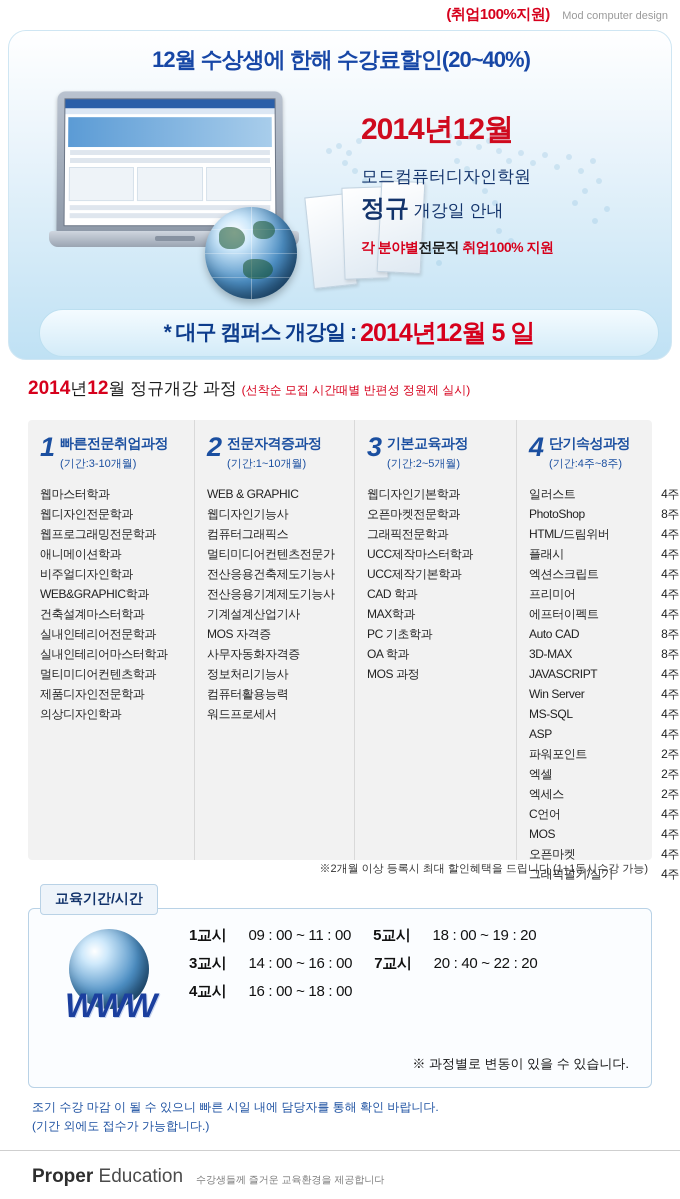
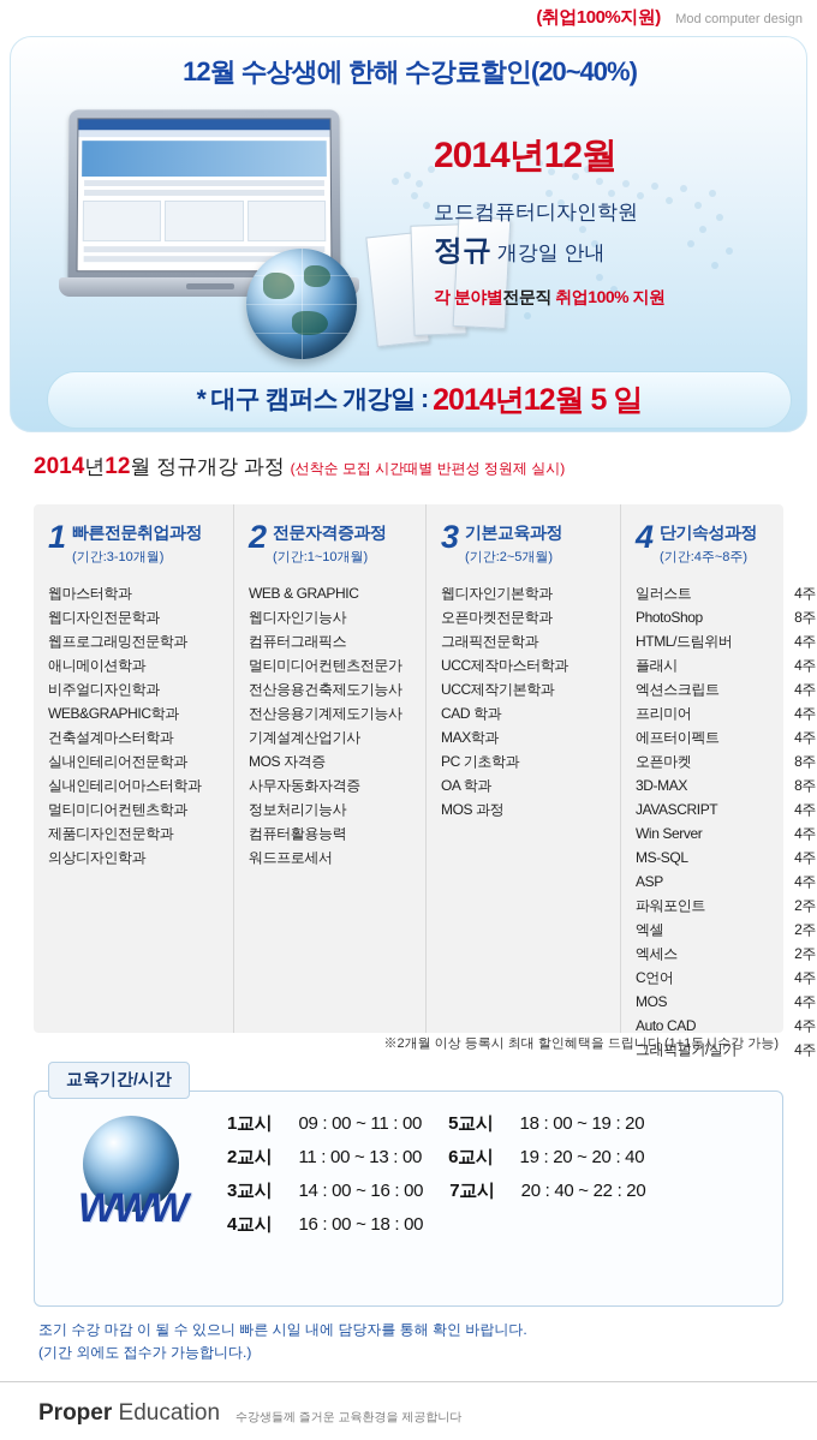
  (취업100%지원) Mod computer design
  12월 수상생에 한해 수강료할인(20~40%)
  2014년12월
  모드컴퓨터디자인학원
  정규 개강일 안내
  각 분야별전문직 취업100% 지원
  * 대구 캠퍼스 개강일 :
  2014년12월 5 일
  2014년12월 정규개강 과정 (선착순 모집 시간때별 반편성 정원제 실시)
  1
  빠른전문취업과정
  (기간:3-10개월)
  웹마스터학과
  웹디자인전문학과
  웹프로그래밍전문학과
  애니메이션학과
  비주얼디자인학과
  WEB&GRAPHIC학과
  건축설계마스터학과
  실내인테리어전문학과
  실내인테리어마스터학과
  멀티미디어컨텐츠학과
  제품디자인전문학과
  의상디자인학과
  2
  전문자격증과정
  (기간:1~10개월)
  WEB & GRAPHIC
  웹디자인기능사
  컴퓨터그래픽스
  멀티미디어컨텐츠전문가
  전산응용건축제도기능사
  전산응용기계제도기능사
  기계설계산업기사
  MOS 자격증
  사무자동화자격증
  정보처리기능사
  컴퓨터활용능력
  워드프로세서
  3
  기본교육과정
  (기간:2~5개월)
  웹디자인기본학과
  오픈마켓전문학과
  그래픽전문학과
  UCC제작마스터학과
  UCC제작기본학과
  CAD 학과
  MAX학과
  PC 기초학과
  OA 학과
  MOS 과정
  4
  단기속성과정
  (기간:4주~8주)
  일러스트
  4주
  PhotoShop
  8주
  HTML/드림위버
  4주
  플래시
  4주
  엑션스크립트
  4주
  프리미어
  4주
  에프터이펙트
  4주
- Auto CAD
+ 오픈마켓
  8주
  3D-MAX
  8주
  JAVASCRIPT
  4주
  Win Server
  4주
  MS-SQL
  4주
  ASP
  4주
  파워포인트
  2주
  엑셀
  2주
  엑세스
  2주
  C언어
  4주
  MOS
  4주
- 오픈마켓
+ Auto CAD
  4주
  그래픽필기/실기
  4주
  ※2개월 이상 등록시 최대 할인혜택을 드립니다 (1+1동시수강 가능)
  교육기간/시간
  WWW
  1교시 09 : 00 ~ 11 : 00 5교시 18 : 00 ~ 19 : 20
+ 2교시 11 : 00 ~ 13 : 00 6교시 19 : 20 ~ 20 : 40
  3교시 14 : 00 ~ 16 : 00 7교시 20 : 40 ~ 22 : 20
  4교시 16 : 00 ~ 18 : 00
- ※ 과정별로 변동이 있을 수 있습니다.
  조기 수강 마감 이 될 수 있으니 빠른 시일 내에 담당자를 통해 확인 바랍니다.
  (기간 외에도 접수가 가능합니다.)
  Proper Education
  수강생들께 즐거운 교육환경을 제공합니다
